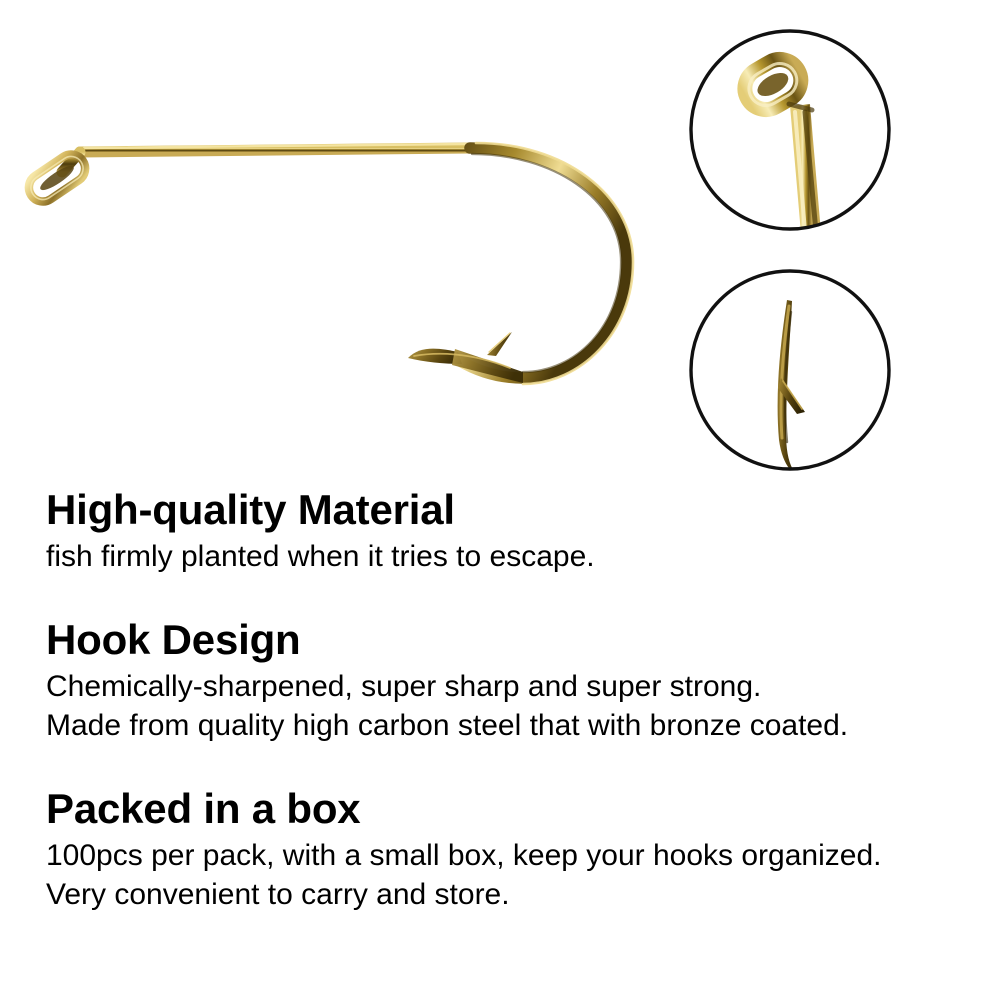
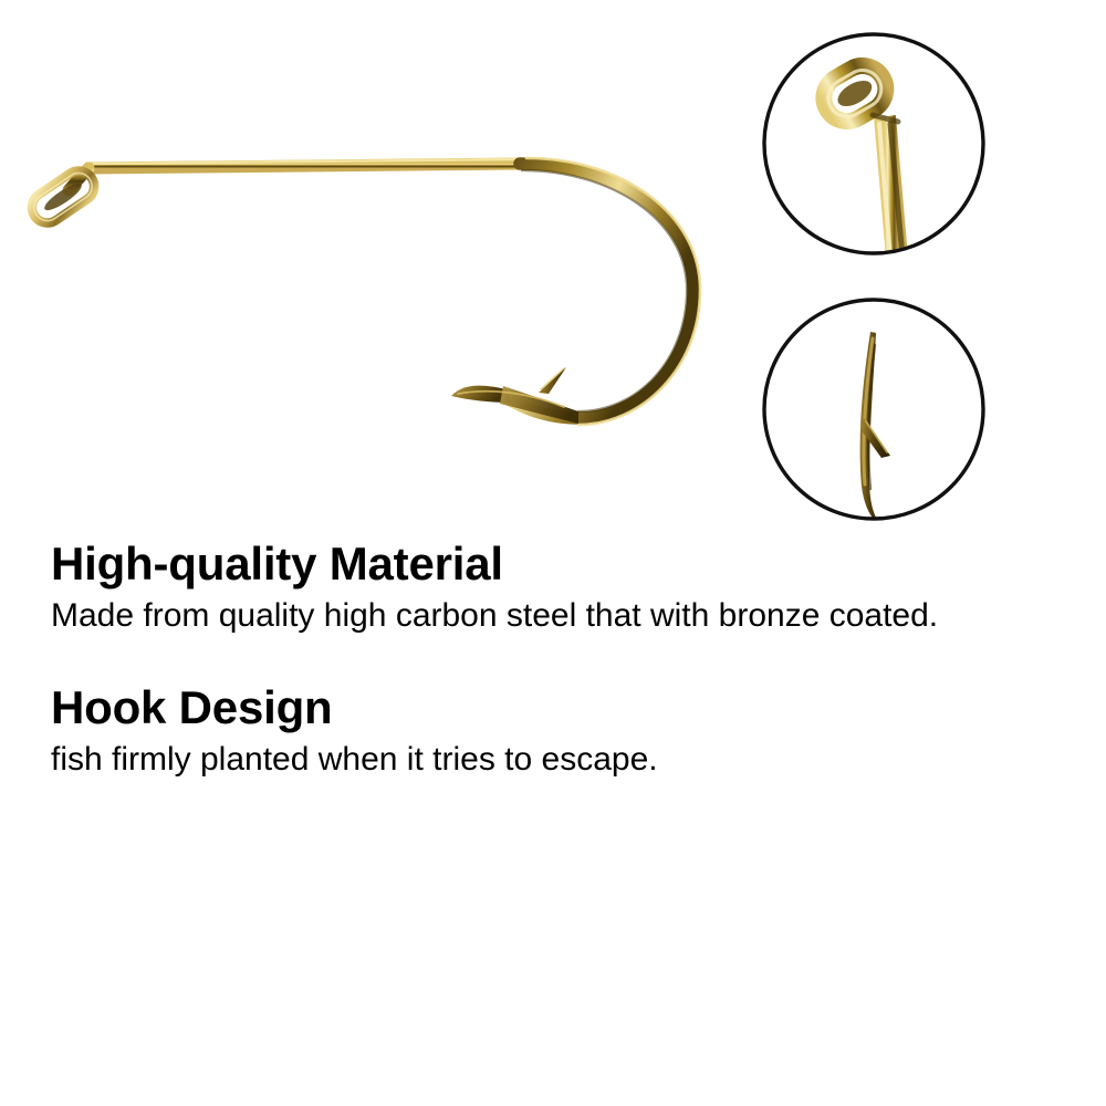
  High-quality Material
- fish firmly planted when it tries to escape.
+ Made from quality high carbon steel that with bronze coated.
  Hook Design
- Chemically-sharpened, super sharp and super strong.
- Made from quality high carbon steel that with bronze coated.
+ fish firmly planted when it tries to escape.
- Packed in a box
- 100pcs per pack, with a small box, keep your hooks organized.
- Very convenient to carry and store.
